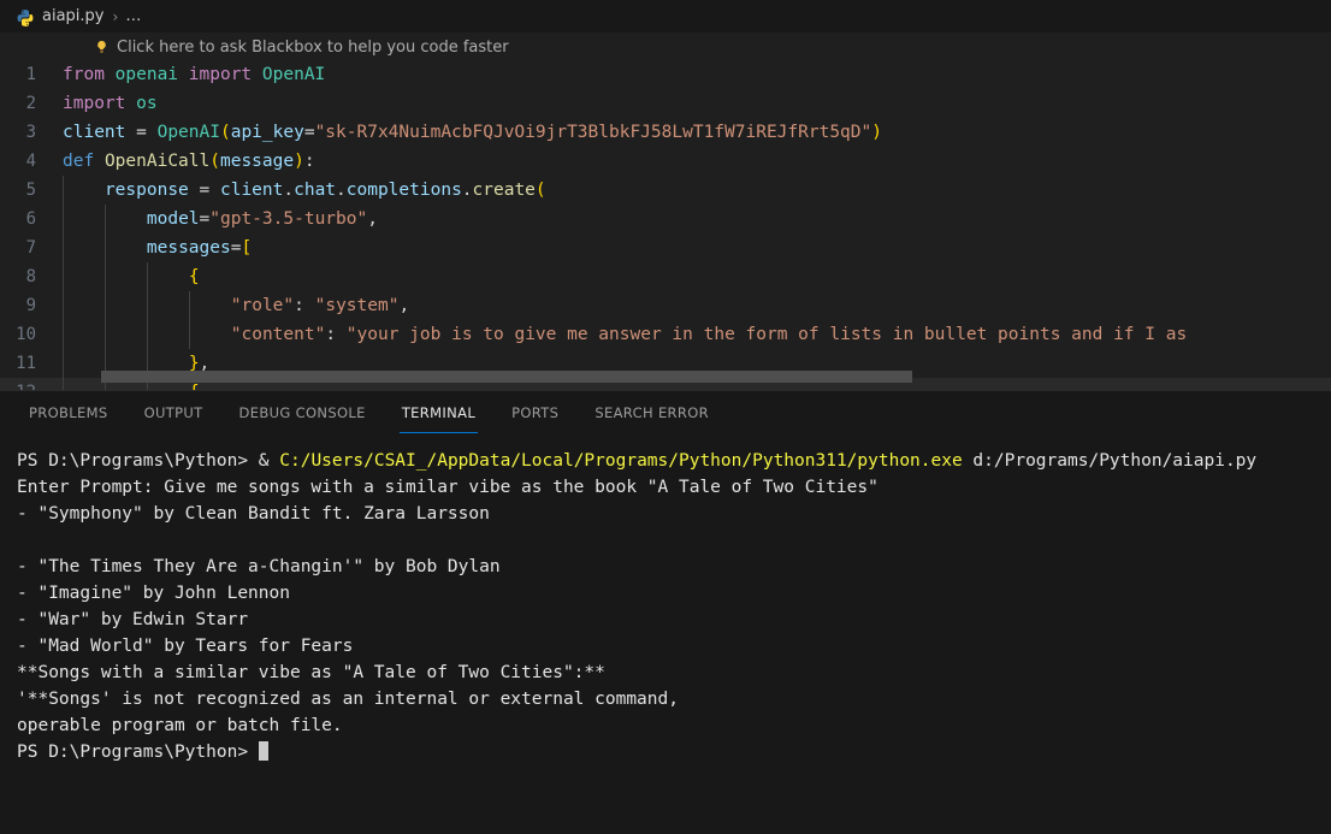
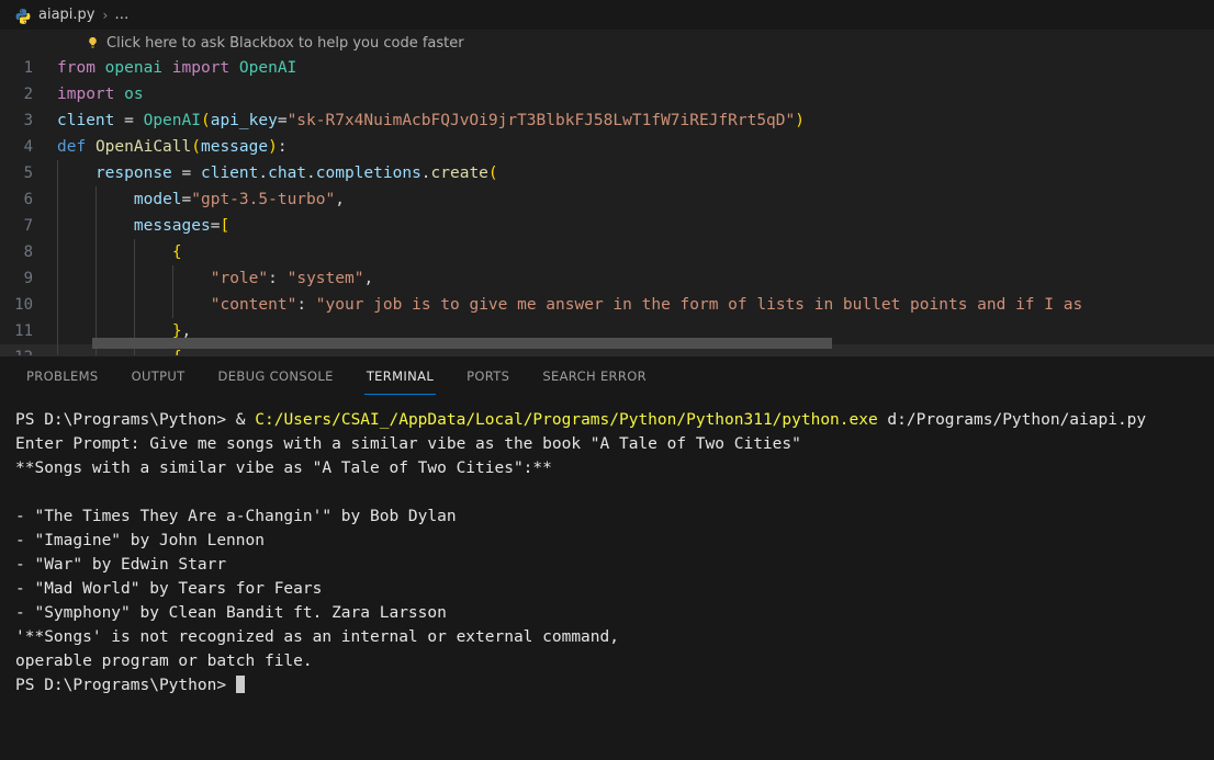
  aiapi.py
  ›
  …
  Click here to ask Blackbox to help you code faster
  1
  from openai import OpenAI
  2
  import os
  3
  client = OpenAI(api_key="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")
  4
  def OpenAiCall(message):
  5
  response = client.chat.completions.create(
  6
  model="gpt-3.5-turbo",
  7
  messages=[
  8
  {
  9
  "role": "system",
  10
  "content": "your job is to give me answer in the form of lists in bullet points and if I as
  11
  },
  PROBLEMS
  OUTPUT
  DEBUG CONSOLE
  TERMINAL
  PORTS
  SEARCH ERROR
  PS D:\Programs\Python> & C:/Users/CSAI_/AppData/Local/Programs/Python/Python311/python.exe d:/Programs/Python/aiapi.py
  Enter Prompt: Give me songs with a similar vibe as the book "A Tale of Two Cities"
- - "Symphony" by Clean Bandit ft. Zara Larsson
+ **Songs with a similar vibe as "A Tale of Two Cities":**
  - "The Times They Are a-Changin'" by Bob Dylan
  - "Imagine" by John Lennon
  - "War" by Edwin Starr
  - "Mad World" by Tears for Fears
- **Songs with a similar vibe as "A Tale of Two Cities":**
+ - "Symphony" by Clean Bandit ft. Zara Larsson
  '**Songs' is not recognized as an internal or external command,
  operable program or batch file.
  PS D:\Programs\Python>
